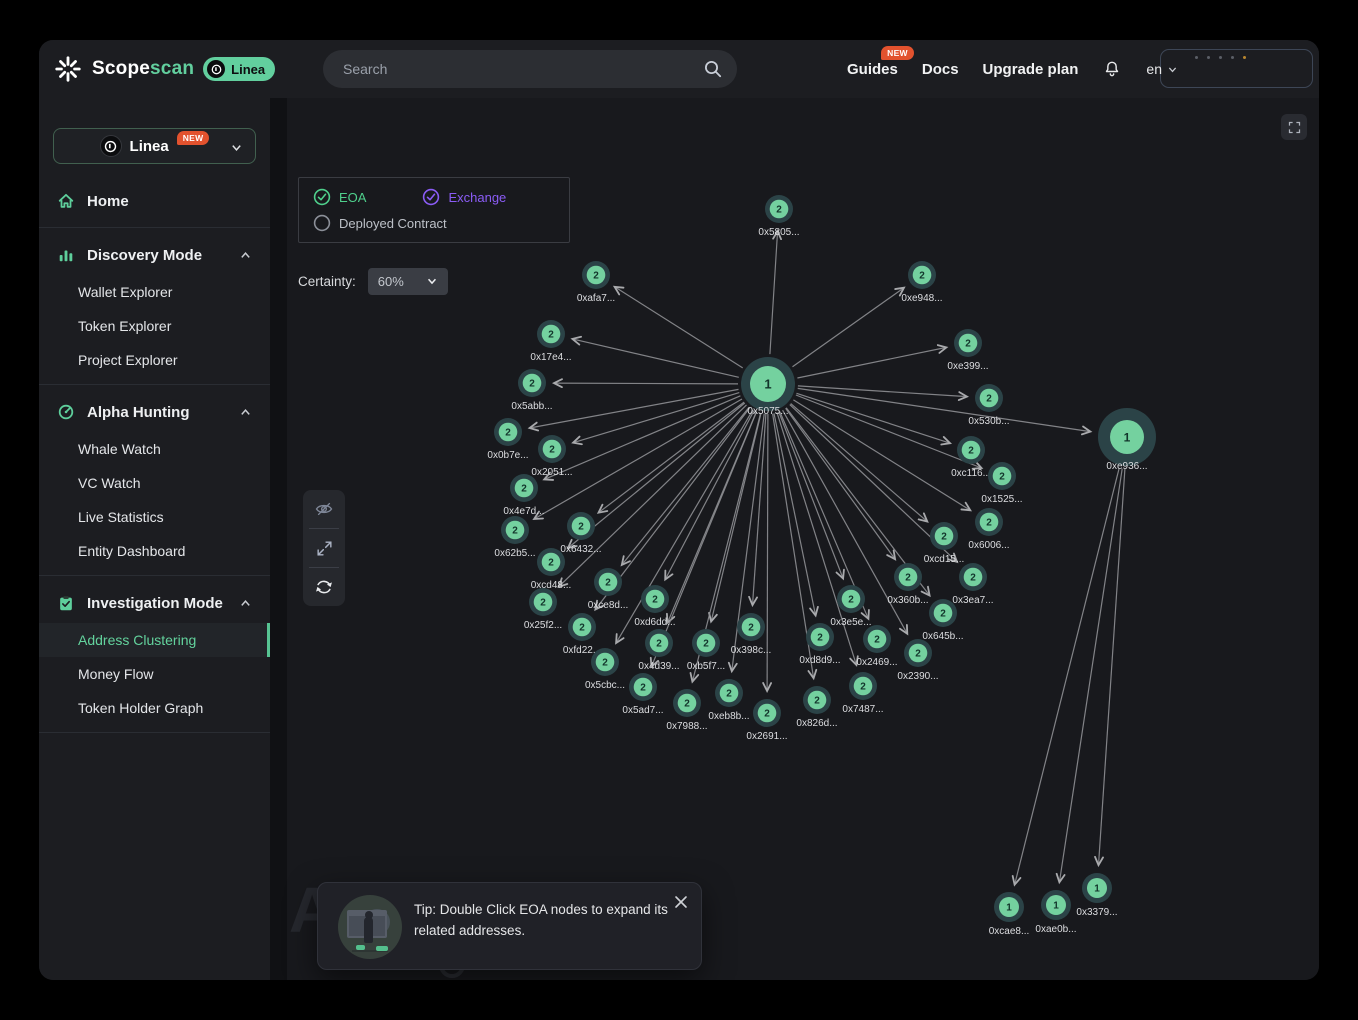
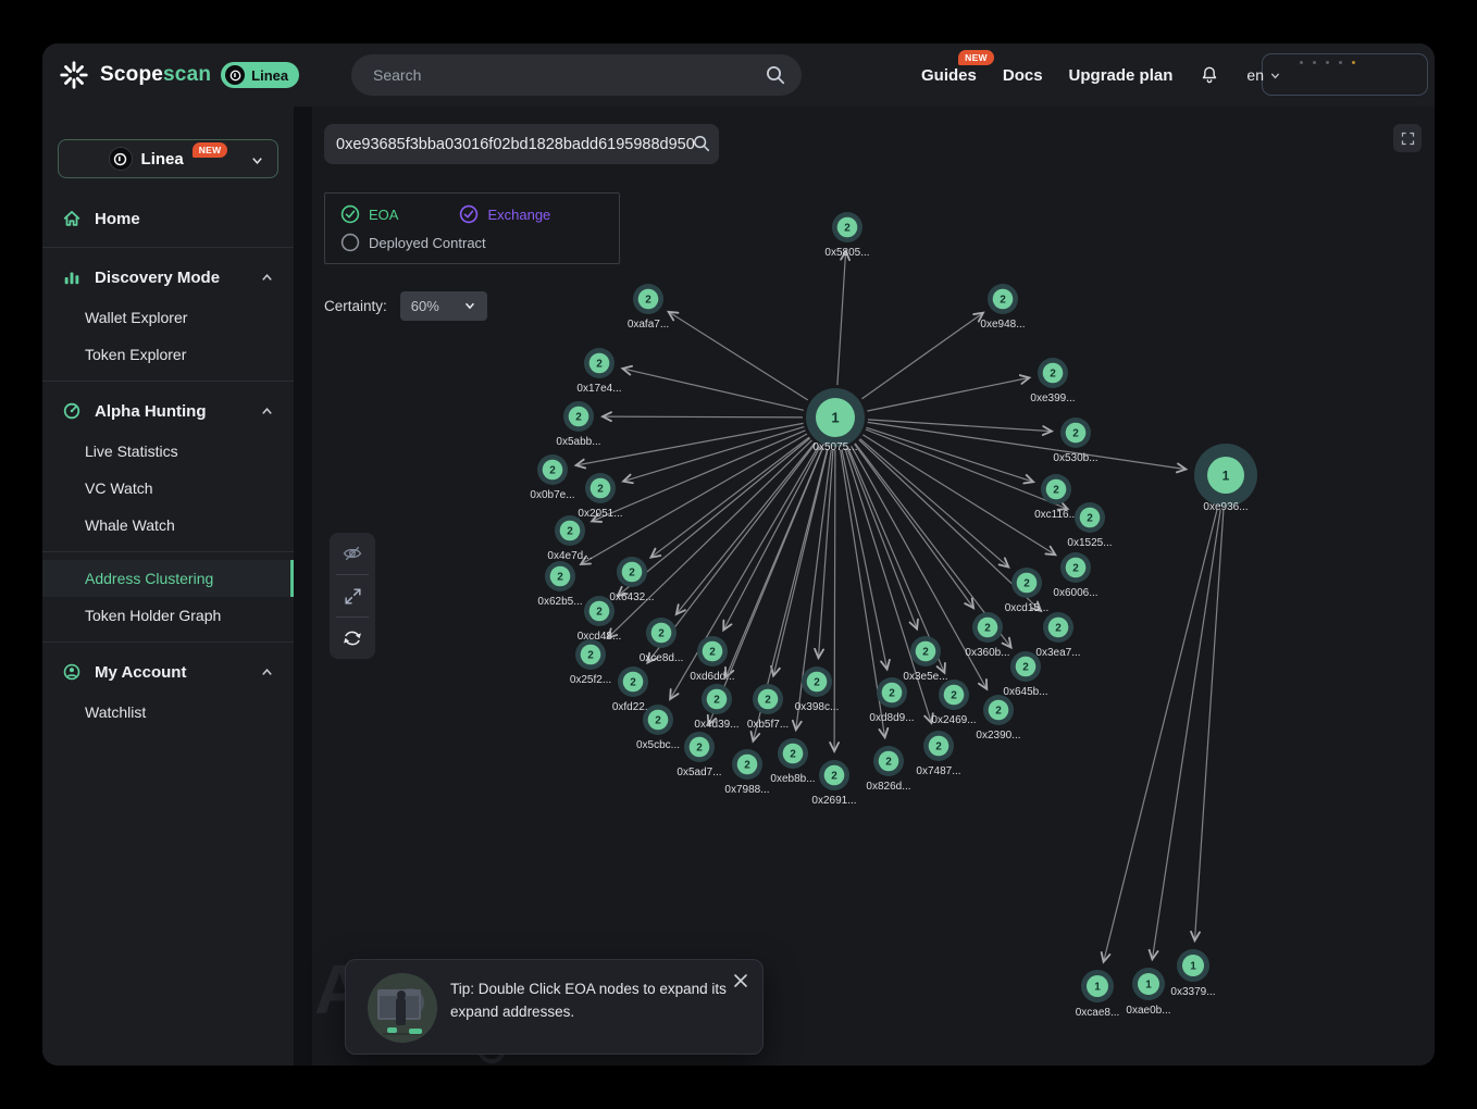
  1
  0x5075...
  1
  0xe936...
  2
  0x5805...
  2
  0xafa7...
  2
  0xe948...
  2
  0x17e4...
  2
  0xe399...
  2
  0x5abb...
  2
  0x530b...
  2
  0x0b7e...
  2
  0x2051...
  2
  0xc116..
  2
  0x1525...
  2
  0x4e7d...
  2
  0x6006...
  2
  0x62b5...
  2
  0x6432...
  2
  0xcd15...
  2
  0xcd48...
  2
  0x360b...
  2
  0x3ea7...
  2
  0xce8d...
  2
  0x25f2...
  2
  0xd6dd...
  2
  0x3e5e...
  2
  0x645b...
  2
  0xfd22..
  2
  0x4d39...
  2
  0x398c...
  2
  0xd8d9...
  2
  0x2469...
  2
  0x2390...
  2
  0x5cbc...
  2
  0x5ad7...
  2
  0xb5f7...
  2
  0x7988...
  2
  0xeb8b...
  2
  0x2691...
  2
  0x826d...
  2
  0x7487...
  1
  0xcae8...
  1
  0xae0b...
  1
  0x3379...
  Scopescan
  Linea
  Search
  Guides
  NEW
  Docs
  Upgrade plan
  en
  Linea
  NEW
  Home
  Discovery Mode
  Wallet Explorer
  Token Explorer
- Project Explorer
  Alpha Hunting
- Whale Watch
+ Live Statistics
  VC Watch
- Live Statistics
+ Whale Watch
- Entity Dashboard
- Investigation Mode
  Address Clustering
- Money Flow
  Token Holder Graph
+ My Account
+ Watchlist
+ 0xe93685f3bba03016f02bd1828badd6195988d950
  EOA
  Exchange
  Deployed Contract
  Certainty:
  60%
- Tip: Double Click EOA nodes to expand its related addresses.
+ Tip: Double Click EOA nodes to expand its expand addresses.
